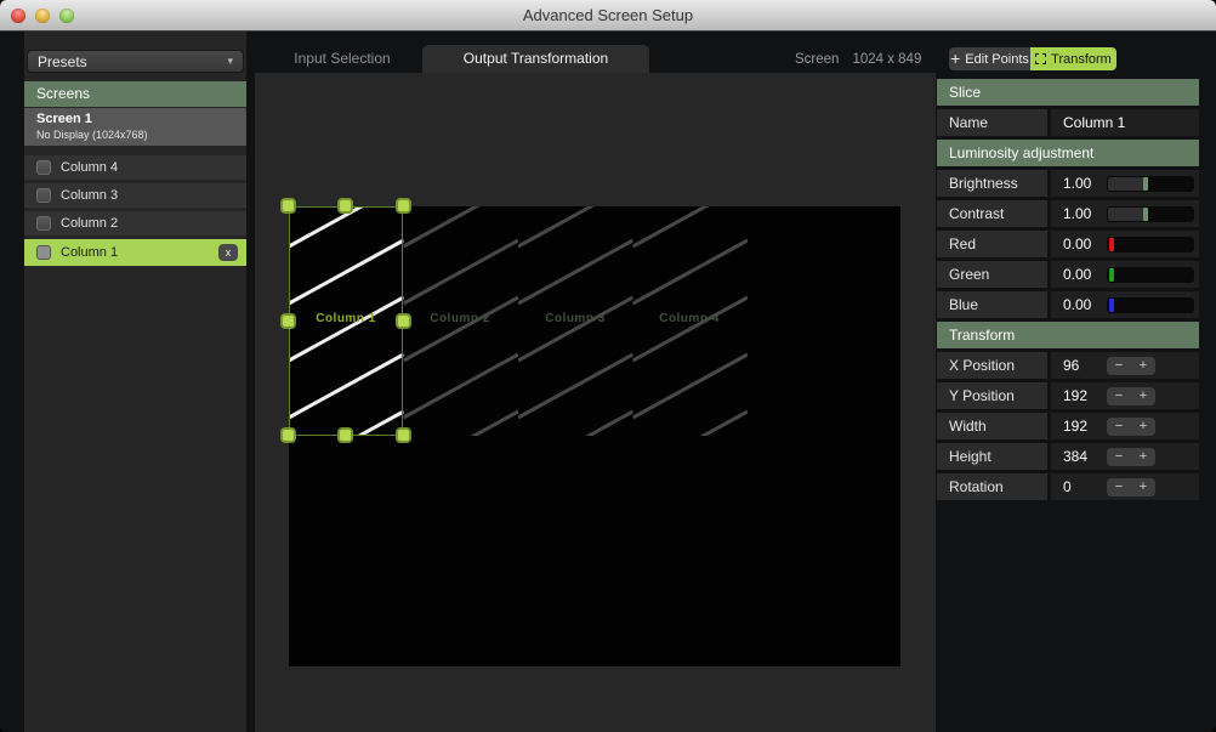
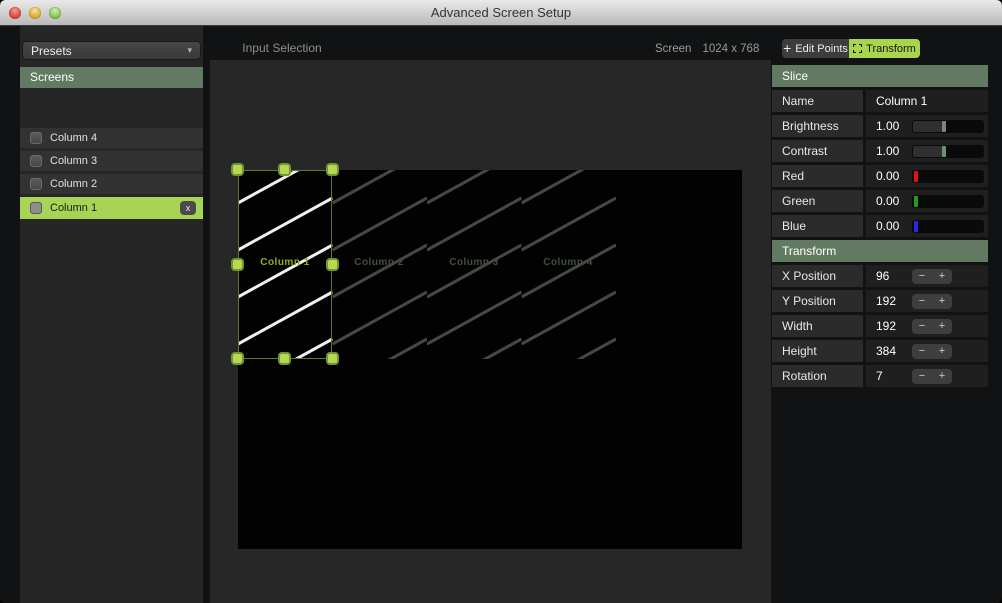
  Advanced Screen Setup
  Presets
  ▾
  Screens
- Screen 1
- No Display (1024x768)
  Column 4
  Column 3
  Column 2
  Column 1
  x
  Input Selection
- Output Transformation
  Screen
- 1024 x 849
+ 1024 x 768
  +
  Edit Points
  Transform
  Column 1
  Column 2
  Column 3
  Column 4
  Slice
  Name
  Column 1
- Luminosity adjustment
  Brightness
  1.00
  Contrast
  1.00
  Red
  0.00
  Green
  0.00
  Blue
  0.00
  Transform
  X Position
  96
  −
  +
  Y Position
  192
  −
  +
  Width
  192
  −
  +
  Height
  384
  −
  +
  Rotation
- 0
+ 7
  −
  +
